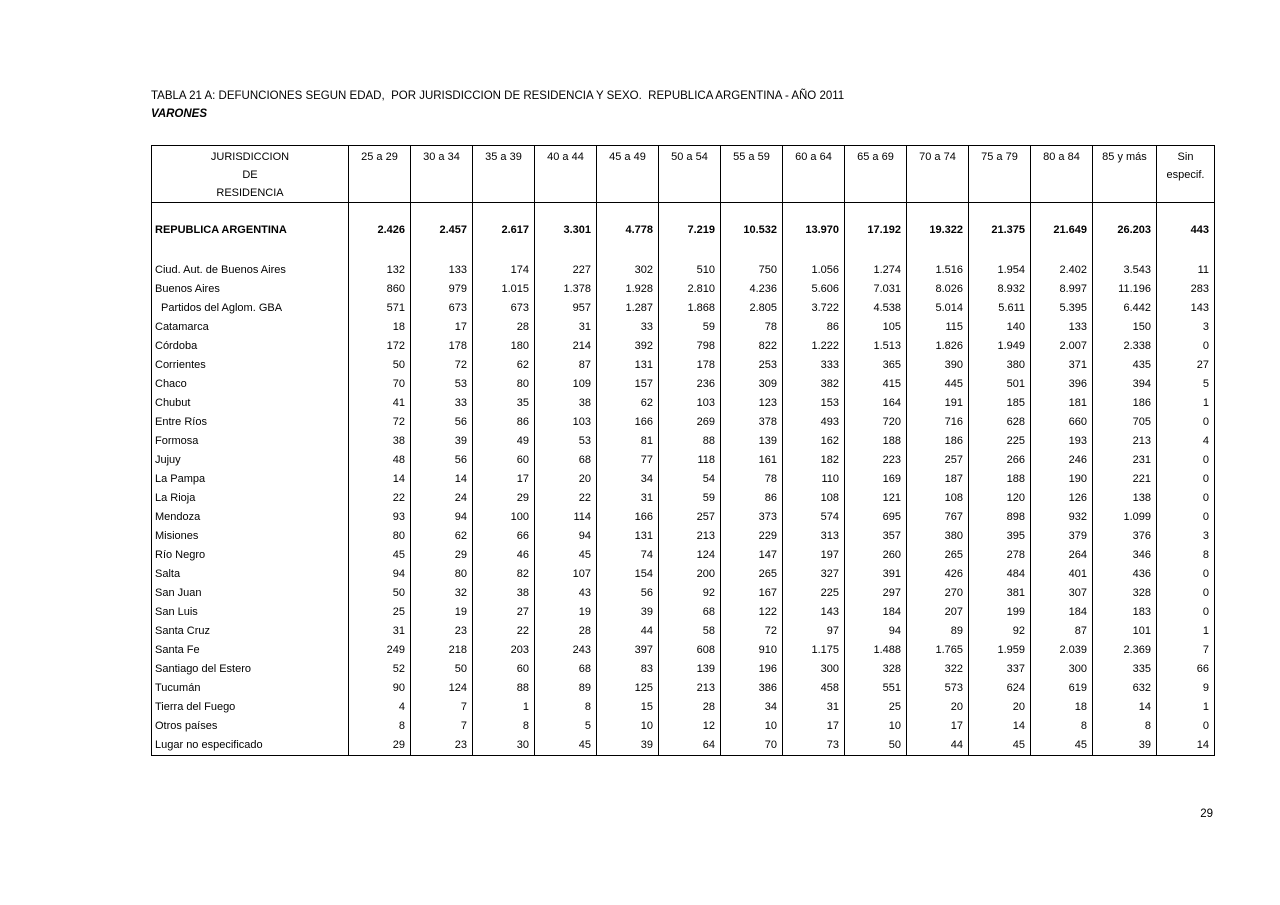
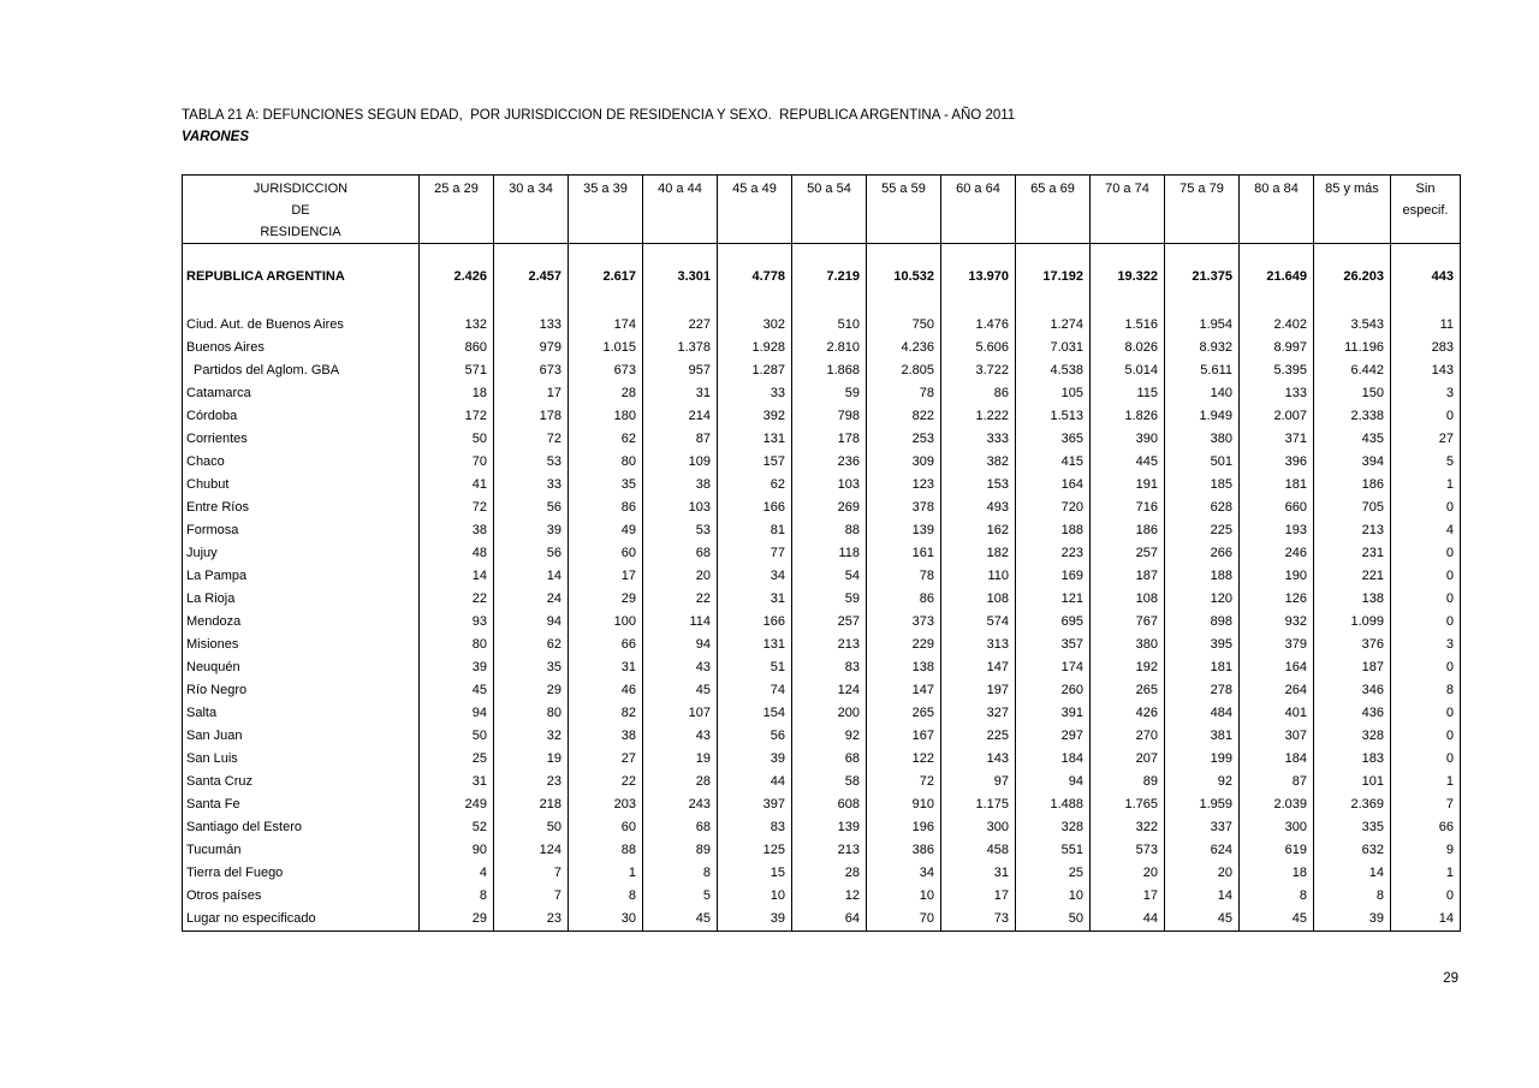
  TABLA 21 A: DEFUNCIONES SEGUN EDAD, POR JURISDICCION DE RESIDENCIA Y SEXO. REPUBLICA ARGENTINA - AÑO 2011
  VARONES
  JURISDICCIONDERESIDENCIA	25 a 29	30 a 34	35 a 39	40 a 44	45 a 49	50 a 54	55 a 59	60 a 64	65 a 69	70 a 74	75 a 79	80 a 84	85 y más	Sinespecif.
  REPUBLICA ARGENTINA	2.426	2.457	2.617	3.301	4.778	7.219	10.532	13.970	17.192	19.322	21.375	21.649	26.203	443
- Ciud. Aut. de Buenos Aires	132	133	174	227	302	510	750	1.056	1.274	1.516	1.954	2.402	3.543	11
+ Ciud. Aut. de Buenos Aires	132	133	174	227	302	510	750	1.476	1.274	1.516	1.954	2.402	3.543	11
  Buenos Aires	860	979	1.015	1.378	1.928	2.810	4.236	5.606	7.031	8.026	8.932	8.997	11.196	283
  Partidos del Aglom. GBA	571	673	673	957	1.287	1.868	2.805	3.722	4.538	5.014	5.611	5.395	6.442	143
  Catamarca	18	17	28	31	33	59	78	86	105	115	140	133	150	3
  Córdoba	172	178	180	214	392	798	822	1.222	1.513	1.826	1.949	2.007	2.338	0
  Corrientes	50	72	62	87	131	178	253	333	365	390	380	371	435	27
  Chaco	70	53	80	109	157	236	309	382	415	445	501	396	394	5
  Chubut	41	33	35	38	62	103	123	153	164	191	185	181	186	1
  Entre Ríos	72	56	86	103	166	269	378	493	720	716	628	660	705	0
  Formosa	38	39	49	53	81	88	139	162	188	186	225	193	213	4
  Jujuy	48	56	60	68	77	118	161	182	223	257	266	246	231	0
  La Pampa	14	14	17	20	34	54	78	110	169	187	188	190	221	0
  La Rioja	22	24	29	22	31	59	86	108	121	108	120	126	138	0
  Mendoza	93	94	100	114	166	257	373	574	695	767	898	932	1.099	0
  Misiones	80	62	66	94	131	213	229	313	357	380	395	379	376	3
+ Neuquén	39	35	31	43	51	83	138	147	174	192	181	164	187	0
  Río Negro	45	29	46	45	74	124	147	197	260	265	278	264	346	8
  Salta	94	80	82	107	154	200	265	327	391	426	484	401	436	0
  San Juan	50	32	38	43	56	92	167	225	297	270	381	307	328	0
  San Luis	25	19	27	19	39	68	122	143	184	207	199	184	183	0
  Santa Cruz	31	23	22	28	44	58	72	97	94	89	92	87	101	1
  Santa Fe	249	218	203	243	397	608	910	1.175	1.488	1.765	1.959	2.039	2.369	7
  Santiago del Estero	52	50	60	68	83	139	196	300	328	322	337	300	335	66
  Tucumán	90	124	88	89	125	213	386	458	551	573	624	619	632	9
  Tierra del Fuego	4	7	1	8	15	28	34	31	25	20	20	18	14	1
  Otros países	8	7	8	5	10	12	10	17	10	17	14	8	8	0
  Lugar no especificado	29	23	30	45	39	64	70	73	50	44	45	45	39	14
  29
